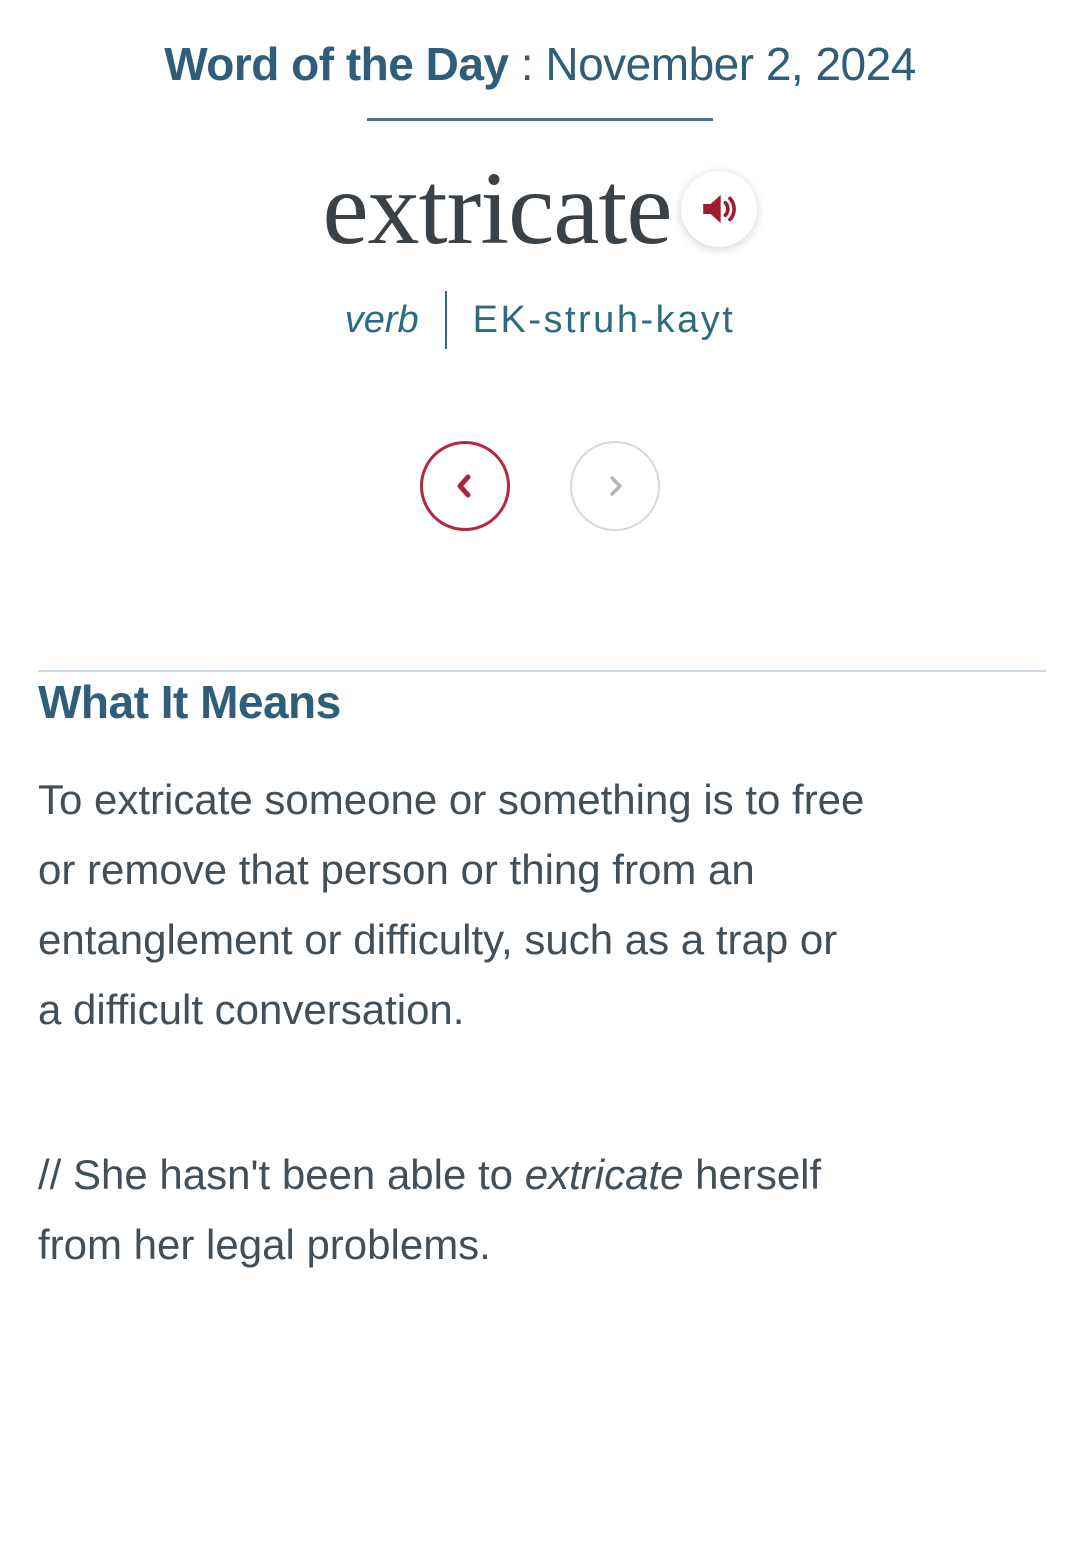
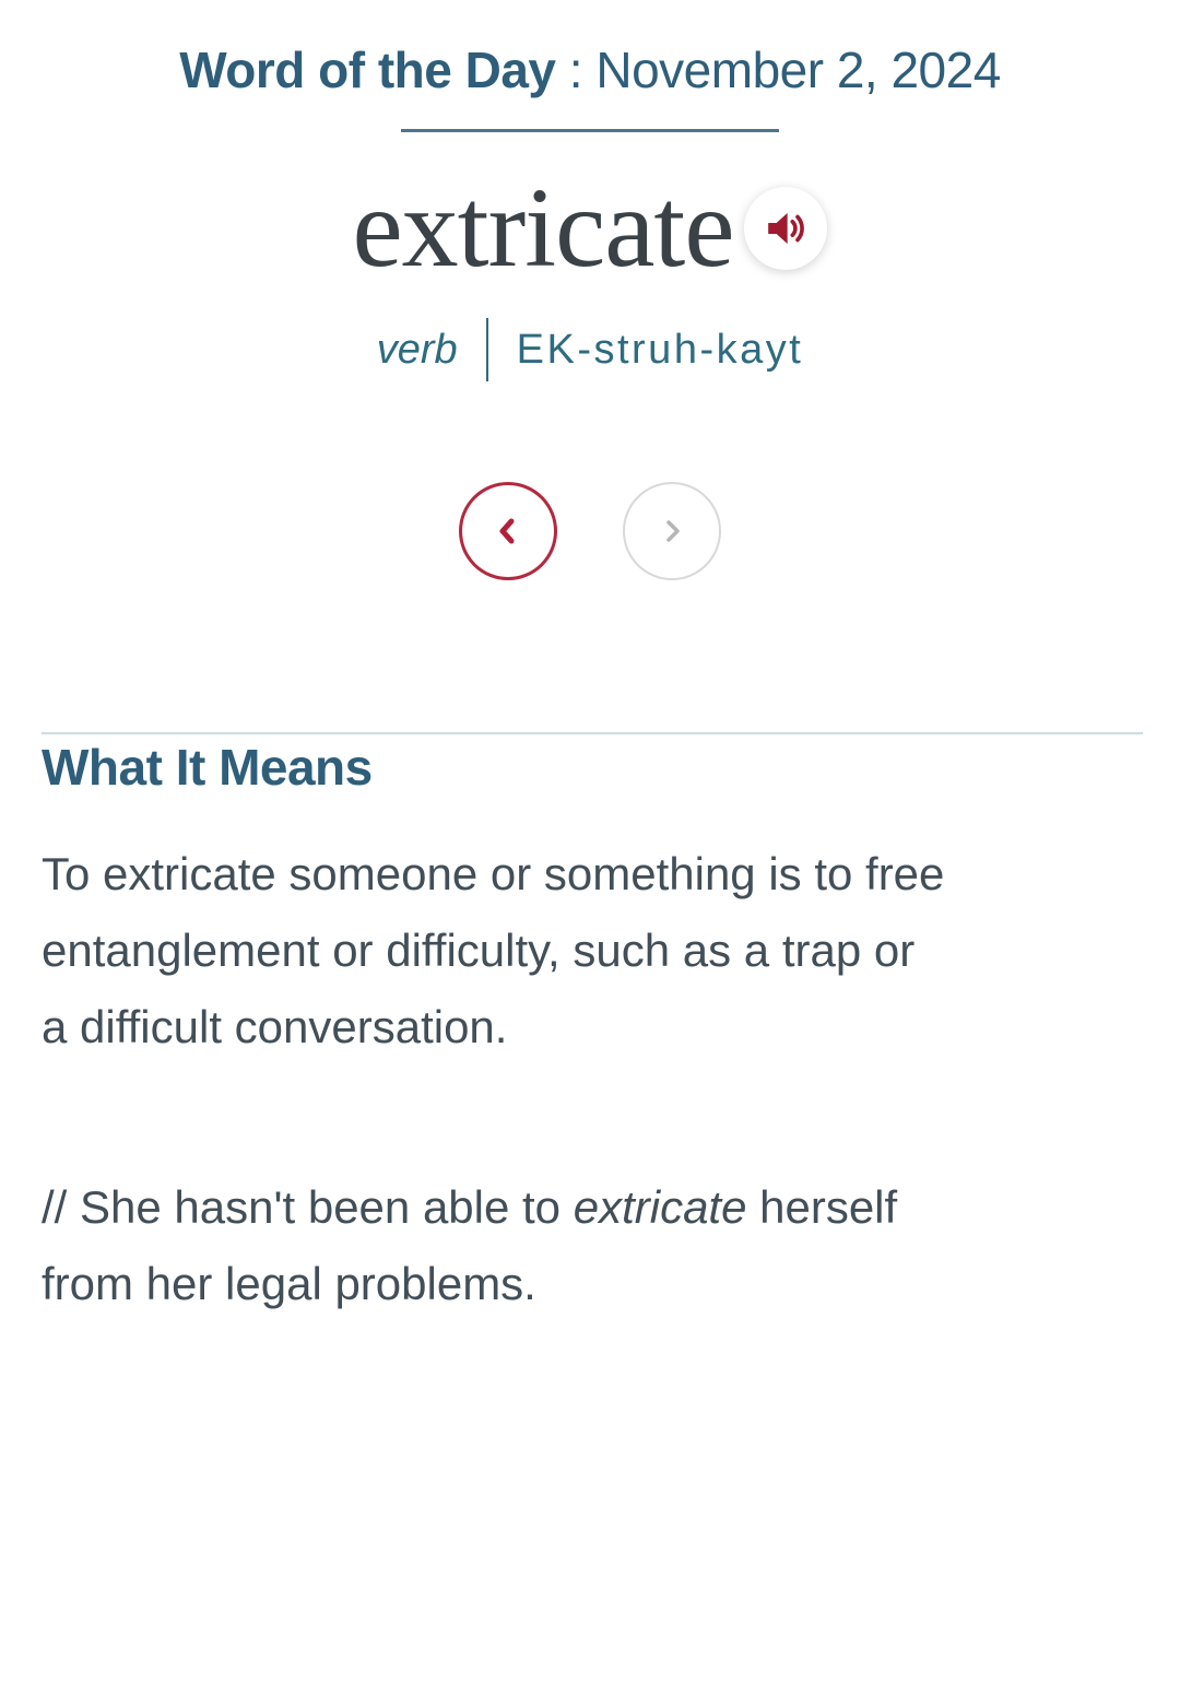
  Word of the Day : November 2, 2024
  extricate
  verb
  EK-struh-kayt
  What It Means
  To extricate someone or something is to free
- or remove that person or thing from an
  entanglement or difficulty, such as a trap or
  a difficult conversation.
  // She hasn't been able to extricate herself
  from her legal problems.
